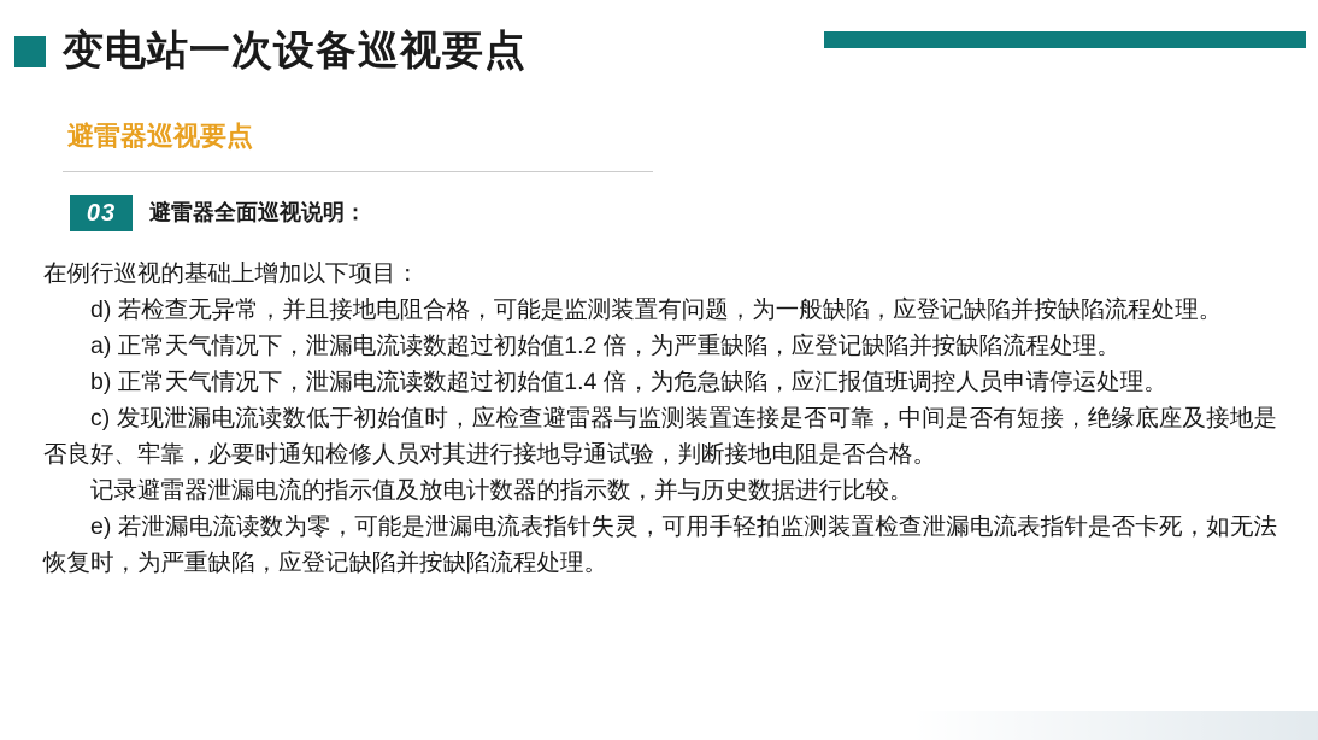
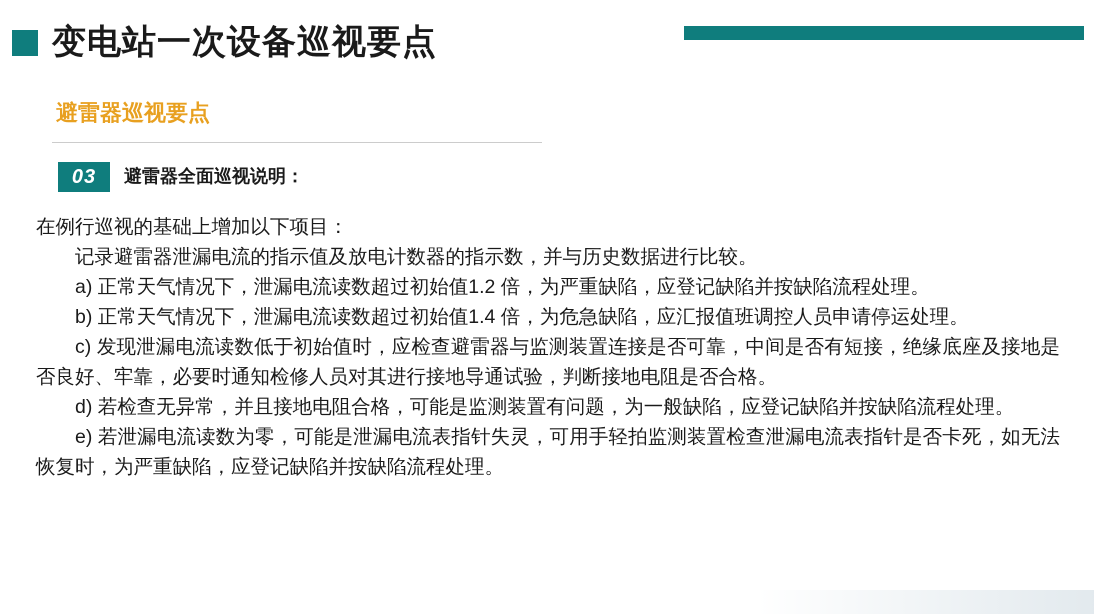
  变电站一次设备巡视要点
  避雷器巡视要点
  03
  避雷器全面巡视说明：
  在例行巡视的基础上增加以下项目：
- d) 若检查无异常，并且接地电阻合格，可能是监测装置有问题，为一般缺陷，应登记缺陷并按缺陷流程处理。
+ 记录避雷器泄漏电流的指示值及放电计数器的指示数，并与历史数据进行比较。
  a) 正常天气情况下，泄漏电流读数超过初始值1.2 倍，为严重缺陷，应登记缺陷并按缺陷流程处理。
  b) 正常天气情况下，泄漏电流读数超过初始值1.4 倍，为危急缺陷，应汇报值班调控人员申请停运处理。
  c) 发现泄漏电流读数低于初始值时，应检查避雷器与监测装置连接是否可靠，中间是否有短接，绝缘底座及接地是否良好、牢靠，必要时通知检修人员对其进行接地导通试验，判断接地电阻是否合格。
- 记录避雷器泄漏电流的指示值及放电计数器的指示数，并与历史数据进行比较。
+ d) 若检查无异常，并且接地电阻合格，可能是监测装置有问题，为一般缺陷，应登记缺陷并按缺陷流程处理。
  e) 若泄漏电流读数为零，可能是泄漏电流表指针失灵，可用手轻拍监测装置检查泄漏电流表指针是否卡死，如无法恢复时，为严重缺陷，应登记缺陷并按缺陷流程处理。
